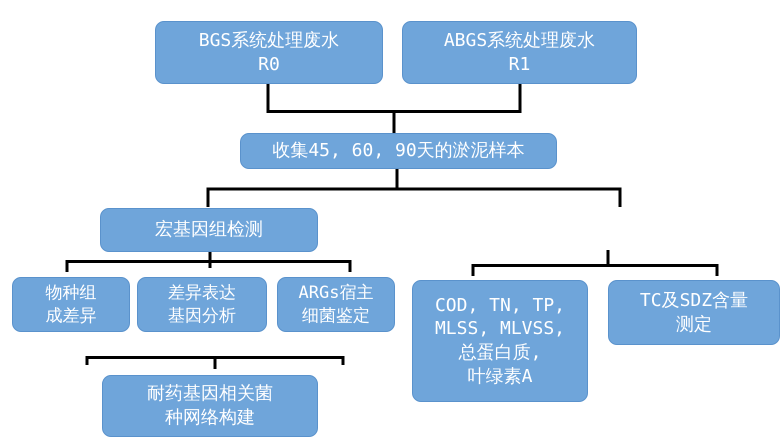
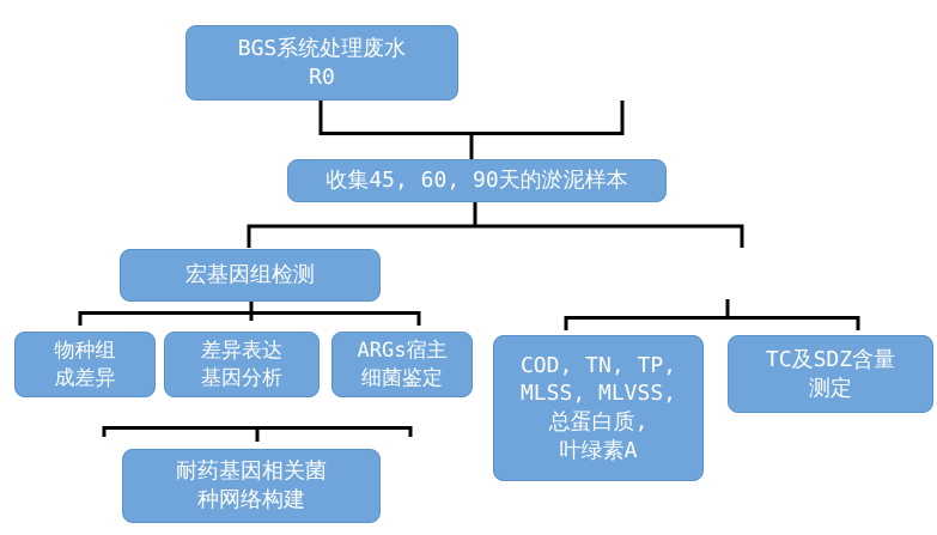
  BGS系统处理废水
  R0
- ABGS系统处理废水
- R1
  收集45, 60, 90天的淤泥样本
  宏基因组检测
  物种组
  成差异
  差异表达
  基因分析
  ARGs宿主
  细菌鉴定
  COD, TN, TP,
  MLSS, MLVSS,
  总蛋白质,
  叶绿素A
  TC及SDZ含量
  测定
  耐药基因相关菌
  种网络构建
